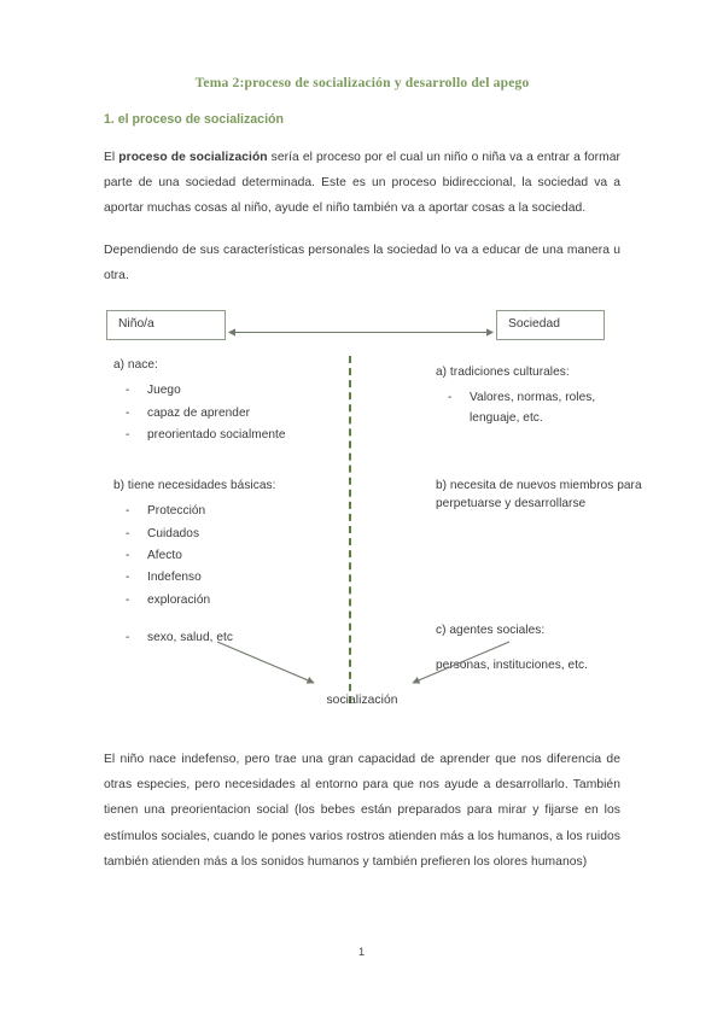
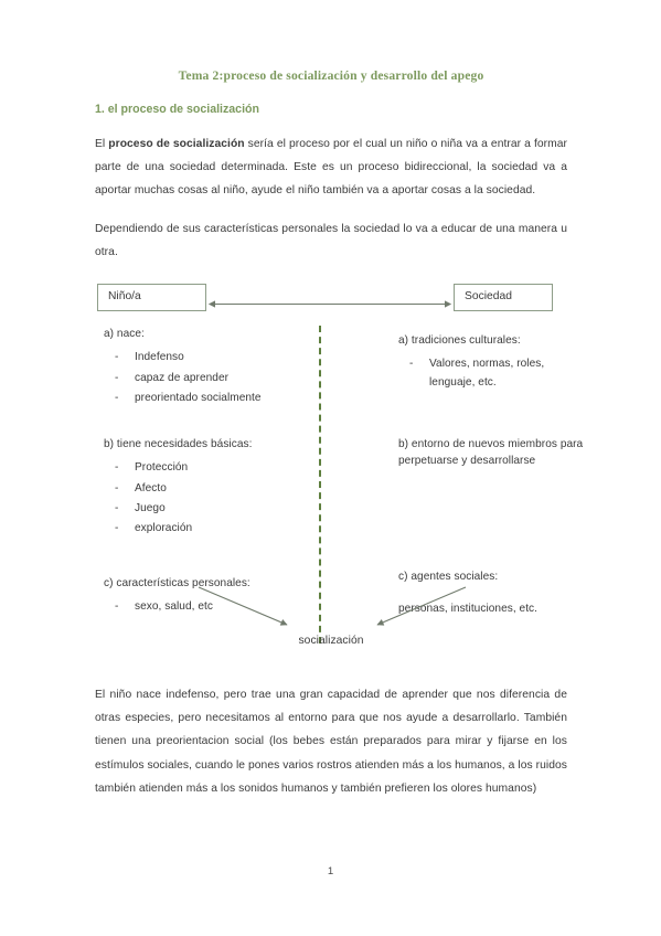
  Tema 2:proceso de socialización y desarrollo del apego
  1. el proceso de socialización
  El proceso de socialización sería el proceso por el cual un niño o niña va a entrar a formar parte de una sociedad determinada. Este es un proceso bidireccional, la sociedad va a aportar muchas cosas al niño, ayude el niño también va a aportar cosas a la sociedad.
  Dependiendo de sus características personales la sociedad lo va a educar de una manera u otra.
  Niño/a
  Sociedad
  a) nace:
- Juego
+ Indefenso
  capaz de aprender
  preorientado socialmente
  b) tiene necesidades básicas:
  Protección
- Cuidados
  Afecto
- Indefenso
+ Juego
  exploración
+ c) características personales:
  sexo, salud, etc
  a) tradiciones culturales:
  Valores, normas, roles, lenguaje, etc.
- b) necesita de nuevos miembros para perpetuarse y desarrollarse
+ b) entorno de nuevos miembros para perpetuarse y desarrollarse
  c) agentes sociales:
  pesonas, instituciones, etc.
  socialización
- El niño nace indefenso, pero trae una gran capacidad de aprender que nos diferencia de otras especies, pero necesidades al entorno para que nos ayude a desarrollarlo. También tienen una preorientacion social (los bebes están preparados para mirar y fijarse en los estímulos sociales, cuando le pones varios rostros atienden más a los humanos, a los ruidos también atienden más a los sonidos humanos y también prefieren los olores humanos)
+ El niño nace indefenso, pero trae una gran capacidad de aprender que nos diferencia de otras especies, pero necesitamos al entorno para que nos ayude a desarrollarlo. También tienen una preorientacion social (los bebes están preparados para mirar y fijarse en los estímulos sociales, cuando le pones varios rostros atienden más a los humanos, a los ruidos también atienden más a los sonidos humanos y también prefieren los olores humanos)
  1
